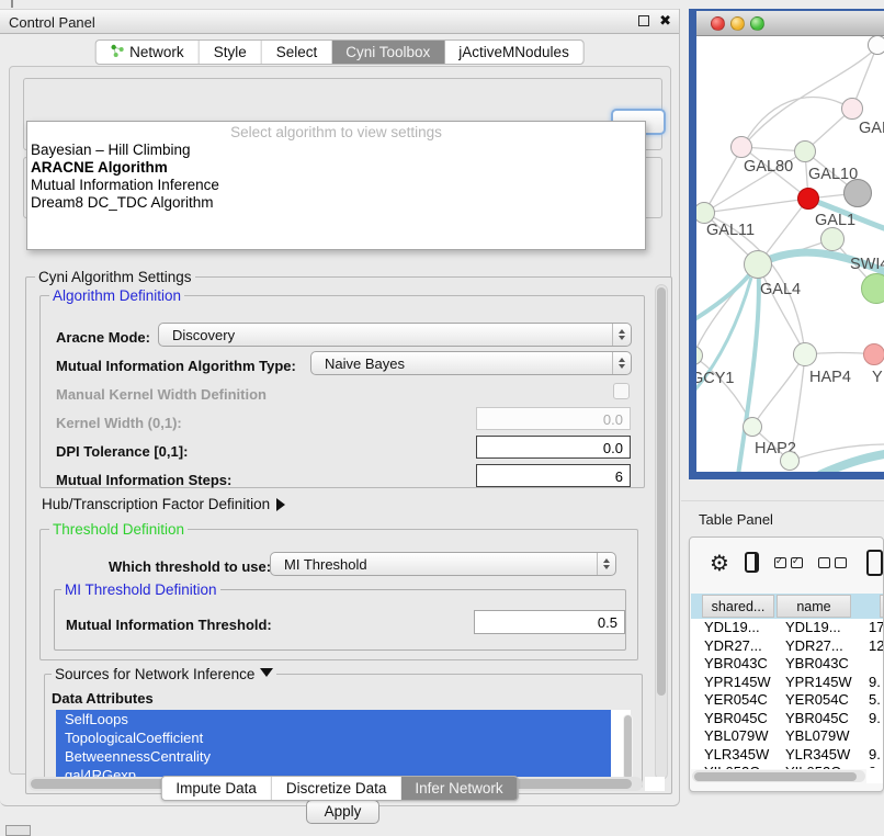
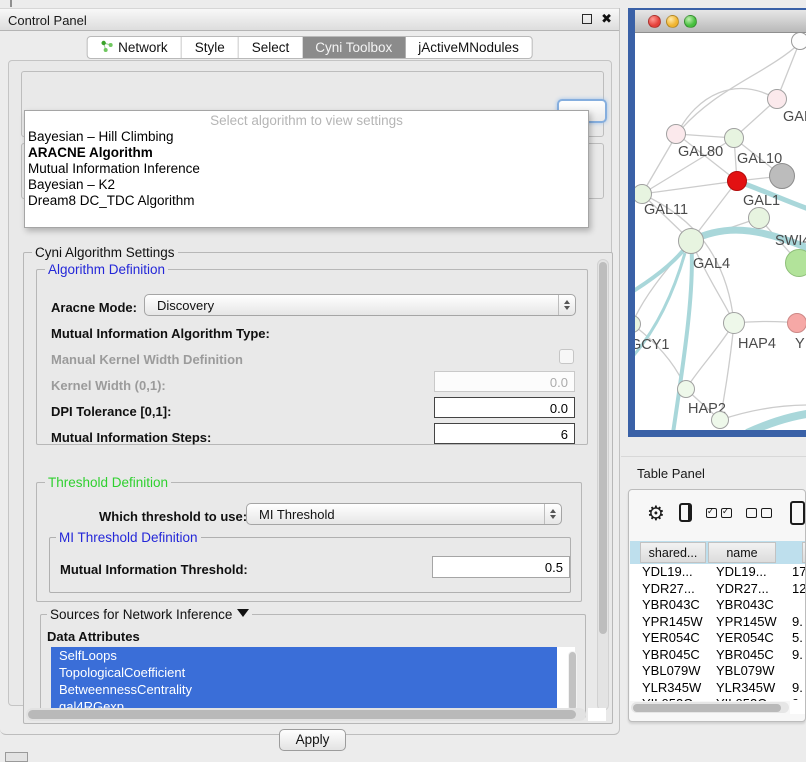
  Control Panel
  ✖
  Network
  Style
  Select
  Cyni Toolbox
  jActiveMNodules
  Select algorithm to view settings
  Bayesian – Hill Climbing
  ARACNE Algorithm
  Mutual Information Inference
+ Bayesian – K2
  Dream8 DC_TDC Algorithm
  Cyni Algorithm Settings
  Algorithm Definition
  Aracne Mode:
  Discovery
  Mutual Information Algorithm Type:
- Naive Bayes
  Manual Kernel Width Definition
  Kernel Width (0,1):
  0.0
  DPI Tolerance [0,1]:
  0.0
  Mutual Information Steps:
  6
- Hub/Transcription Factor Definition
  Threshold Definition
  Which threshold to use:
  MI Threshold
  MI Threshold Definition
  Mutual Information Threshold:
  0.5
  Sources for Network Inference
  Data Attributes
  SelfLoops
  TopologicalCoefficient
  BetweennessCentrality
  gal4RGexp
  Apply
- Impute Data
- Discretize Data
- Infer Network
  GAL80
  GAL10
  GAL1
  GAL11
  SWI
  GAL4
  GCY1
  HAP4
  Y
  HAP2
  Table Panel
  ⚙
  shared...
  name
  YDL19...
  YDL19...
  17
  YDR27...
  YDR27...
  12
  YBR043C
  YBR043C
  YPR145W
  YPR145W
  9.
  YER054C
  YER054C
  5.
  YBR045C
  YBR045C
  9.
  YBL079W
  YBL079W
  YLR345W
  YLR345W
  9.
